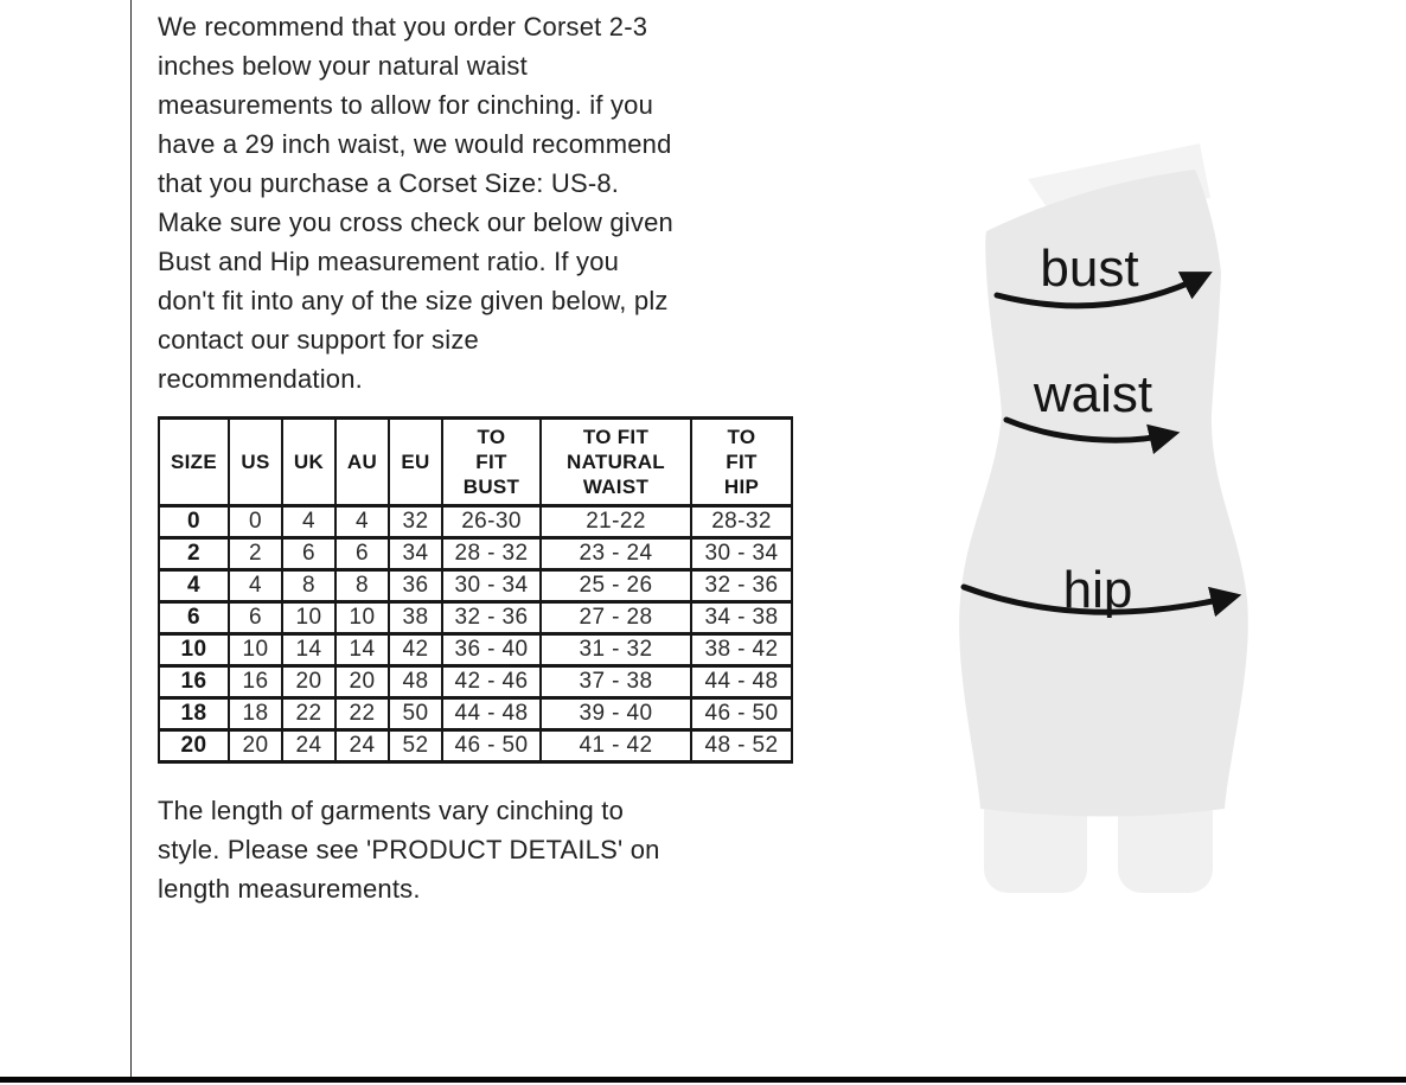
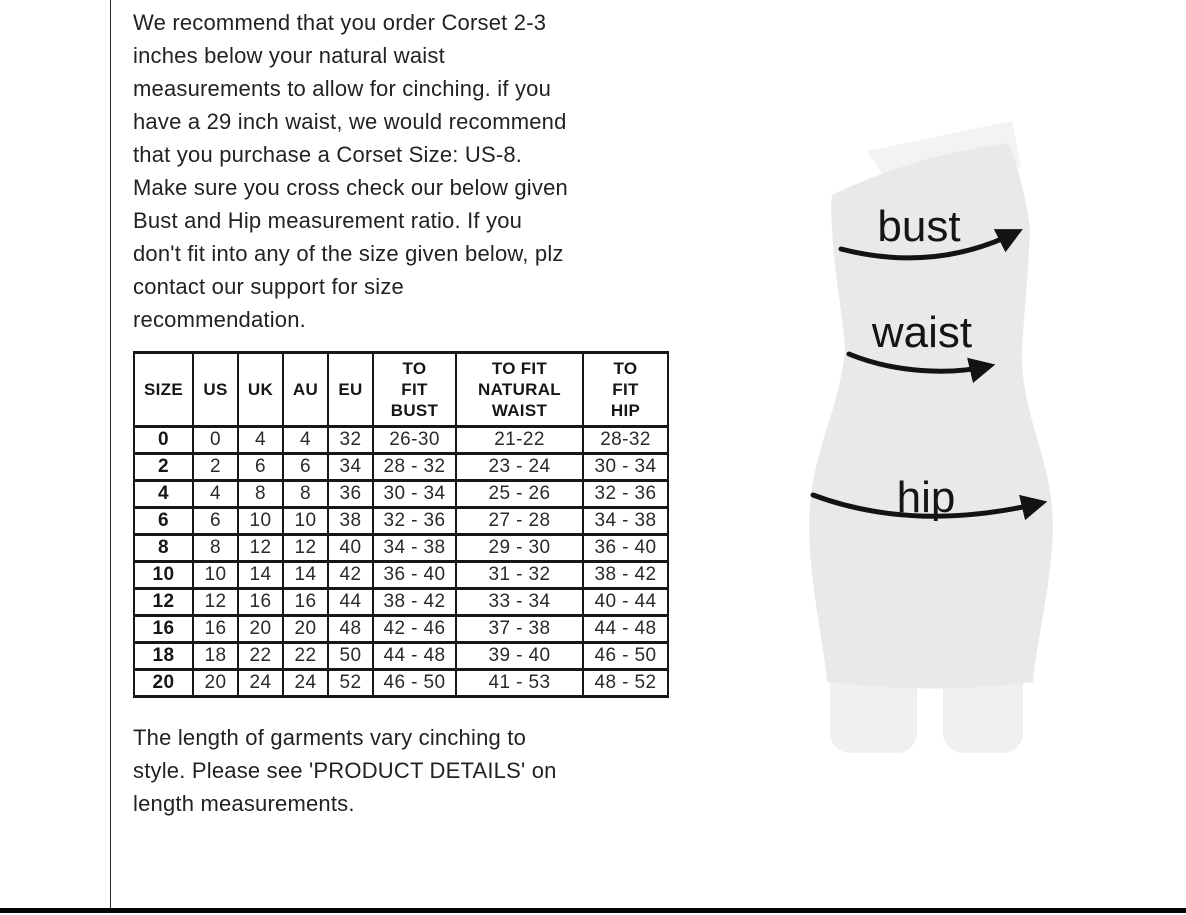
  We recommend that you order Corset 2-3
  inches below your natural waist
  measurements to allow for cinching. if you
  have a 29 inch waist, we would recommend
  that you purchase a Corset Size: US-8.
  Make sure you cross check our below given
  Bust and Hip measurement ratio. If you
  don't fit into any of the size given below, plz
  contact our support for size
  recommendation.
  SIZE	US	UK	AU	EU	TO FIT BUST	TO FIT NATURAL WAIST	TO FIT HIP
  0	0	4	4	32	26-30	21-22	28-32
  2	2	6	6	34	28 - 32	23 - 24	30 - 34
  4	4	8	8	36	30 - 34	25 - 26	32 - 36
  6	6	10	10	38	32 - 36	27 - 28	34 - 38
+ 8	8	12	12	40	34 - 38	29 - 30	36 - 40
  10	10	14	14	42	36 - 40	31 - 32	38 - 42
+ 12	12	16	16	44	38 - 42	33 - 34	40 - 44
  16	16	20	20	48	42 - 46	37 - 38	44 - 48
  18	18	22	22	50	44 - 48	39 - 40	46 - 50
- 20	20	24	24	52	46 - 50	41 - 42	48 - 52
+ 20	20	24	24	52	46 - 50	41 - 53	48 - 52
  The length of garments vary cinching to
  style. Please see 'PRODUCT DETAILS' on
  length measurements.
  bust
  waist
  hip
